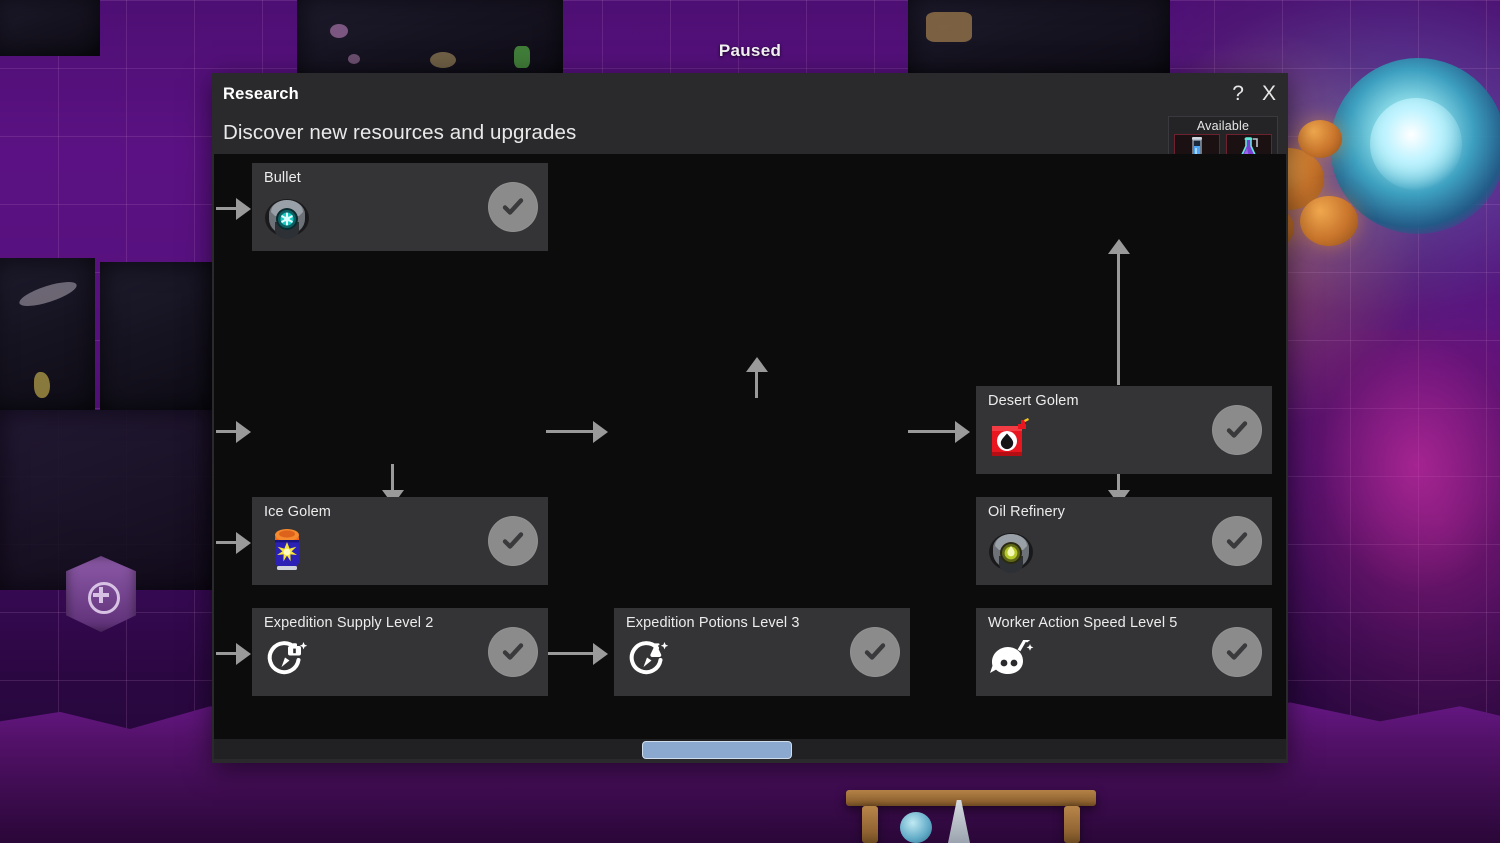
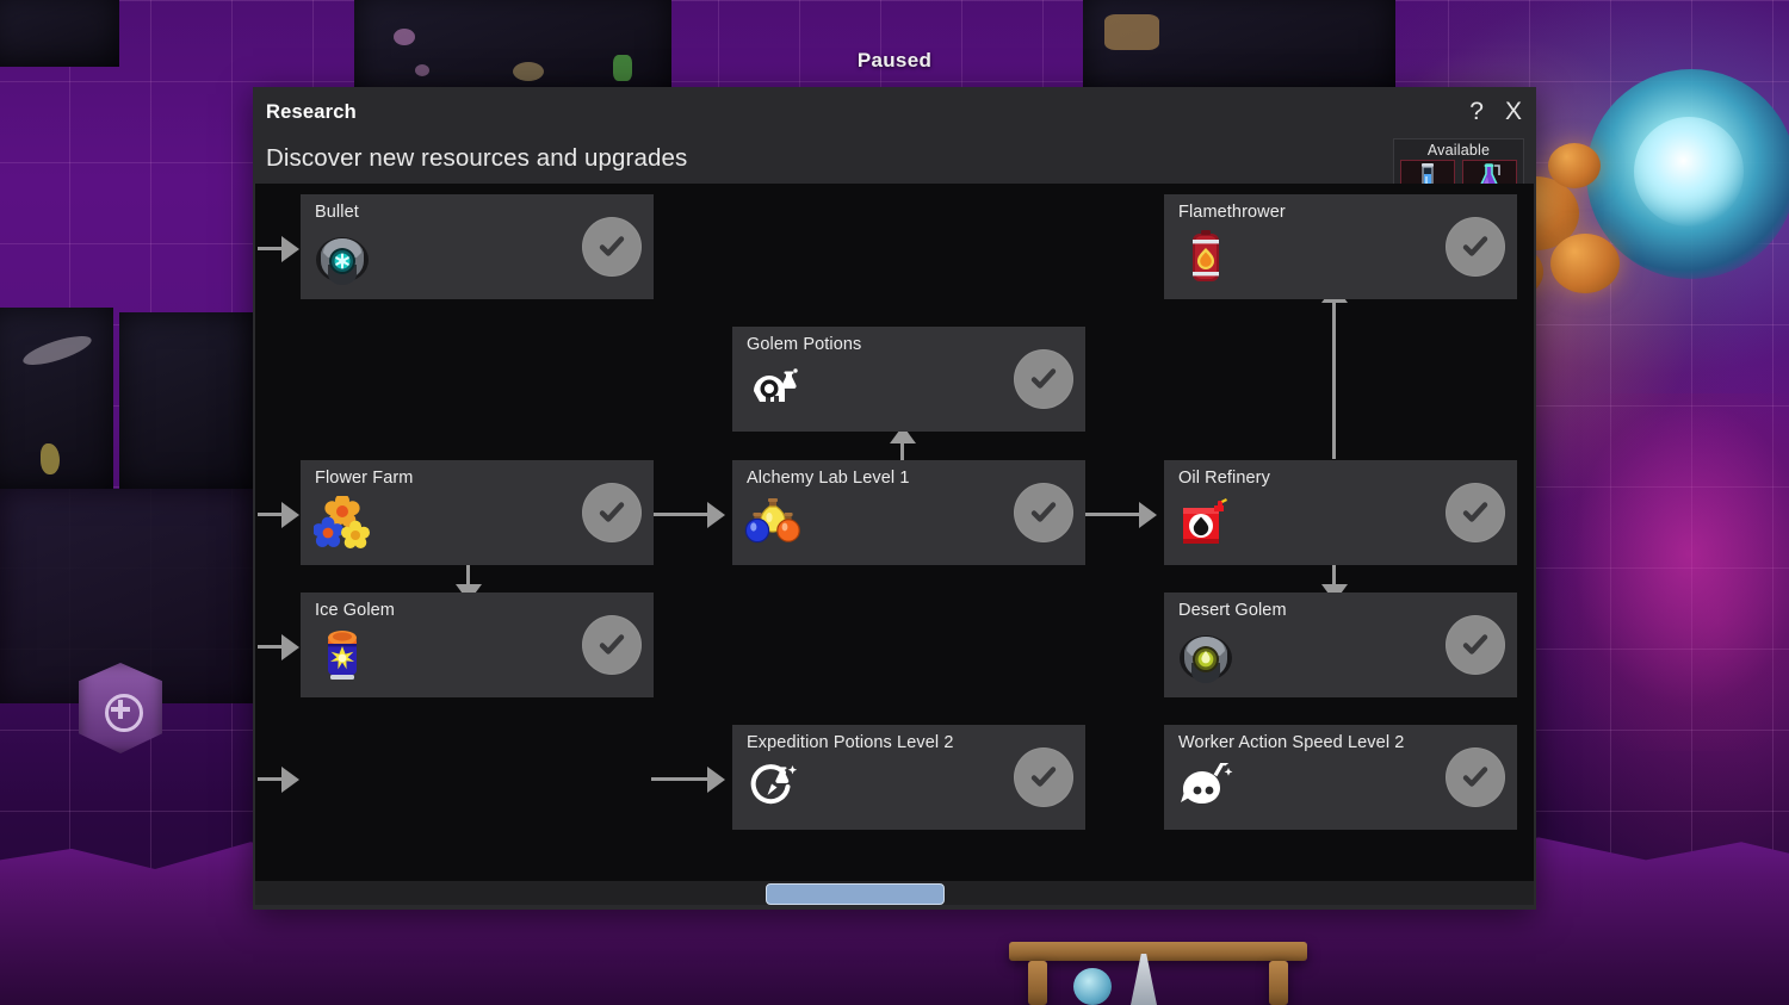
  Paused
  Research
  ?
  X
  Discover new resources and upgrades
  Available
  Bullet
+ Flamethrower
+ Golem Potions
+ Flower Farm
+ Alchemy Lab Level 1
- Desert Golem
+ Oil Refinery
  Ice Golem
- Oil Refinery
+ Desert Golem
- Expedition Supply Level 2
- Expedition Potions Level 3
+ Expedition Potions Level 2
- Worker Action Speed Level 5
+ Worker Action Speed Level 2
